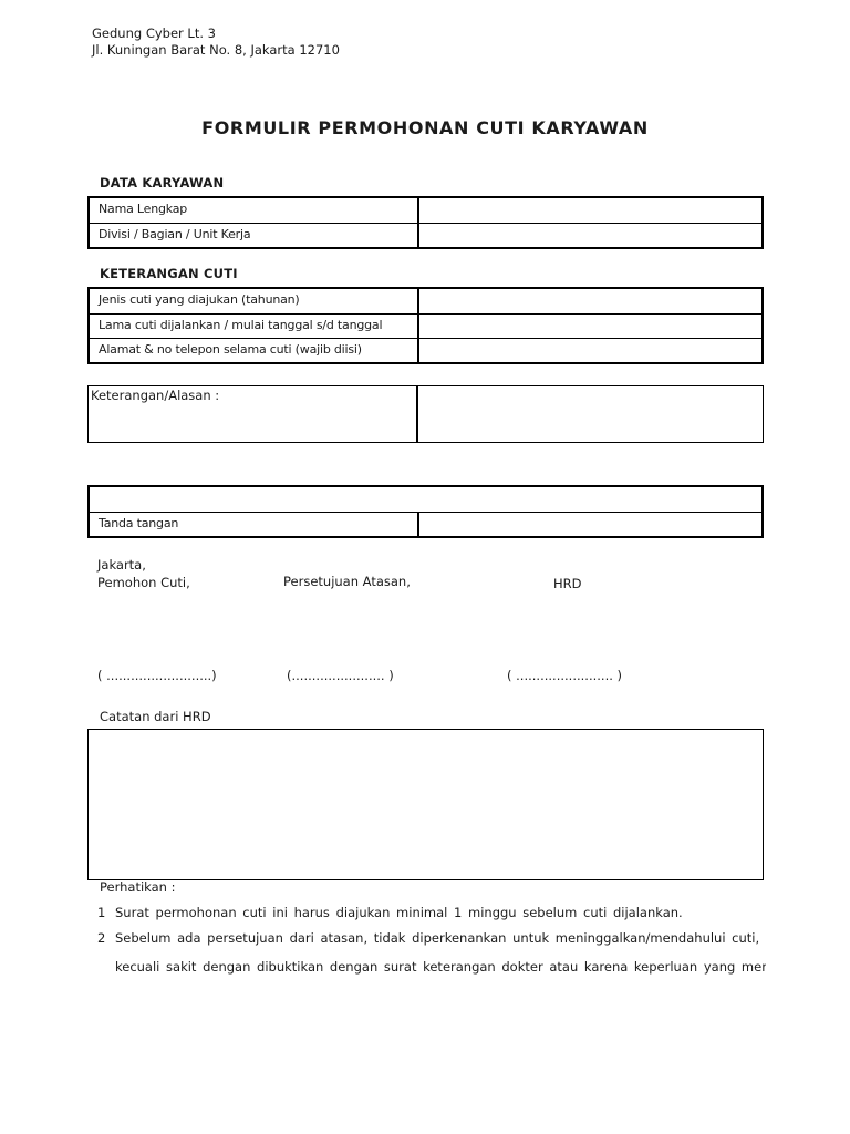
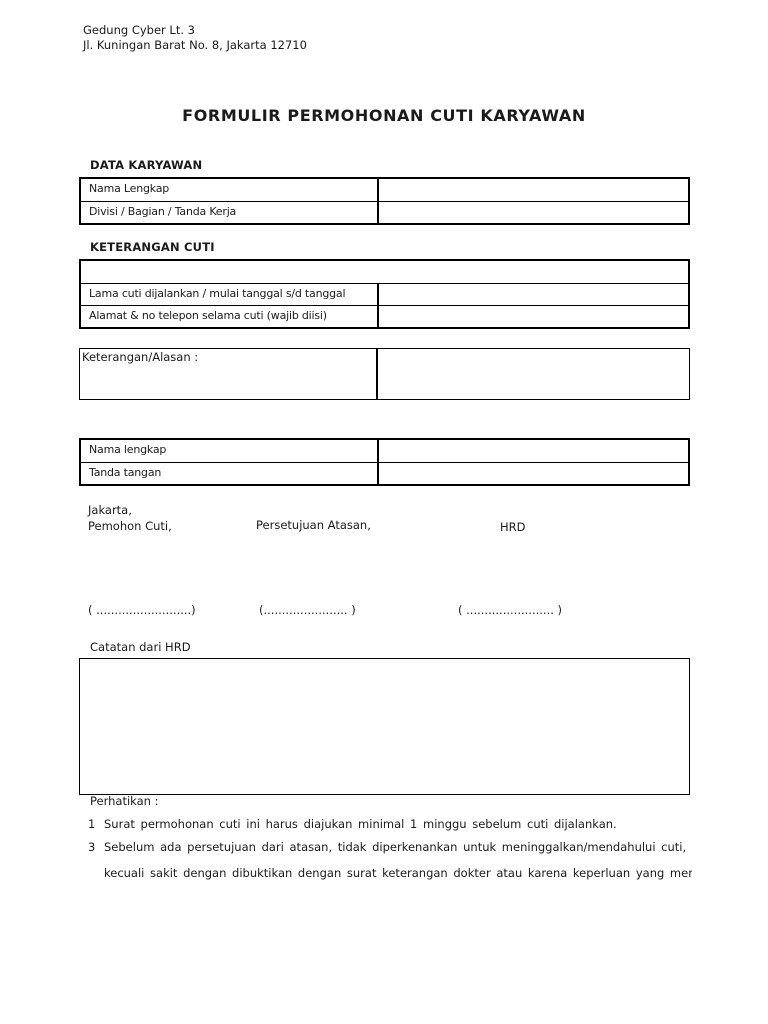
  Gedung Cyber Lt. 3
  Jl. Kuningan Barat No. 8, Jakarta 12710
  FORMULIR PERMOHONAN CUTI KARYAWAN
  DATA KARYAWAN
  Nama Lengkap
- Divisi / Bagian / Unit Kerja
+ Divisi / Bagian / Tanda Kerja
  KETERANGAN CUTI
- Jenis cuti yang diajukan (tahunan)
  Lama cuti dijalankan / mulai tanggal s/d tanggal
  Alamat & no telepon selama cuti (wajib diisi)
  Keterangan/Alasan :
+ Nama lengkap
  Tanda tangan
  Jakarta,
  Pemohon Cuti,
  Persetujuan Atasan,
  HRD
  ( ..........................)
  (....................... )
  ( ........................ )
  Catatan dari HRD
  Perhatikan :
  1
  Surat permohonan cuti ini harus diajukan minimal 1 minggu sebelum cuti dijalankan.
- 2
+ 3
  Sebelum ada persetujuan dari atasan, tidak diperkenankan untuk meninggalkan/mendahului cuti,
  kecuali sakit dengan dibuktikan dengan surat keterangan dokter atau karena keperluan yang men
